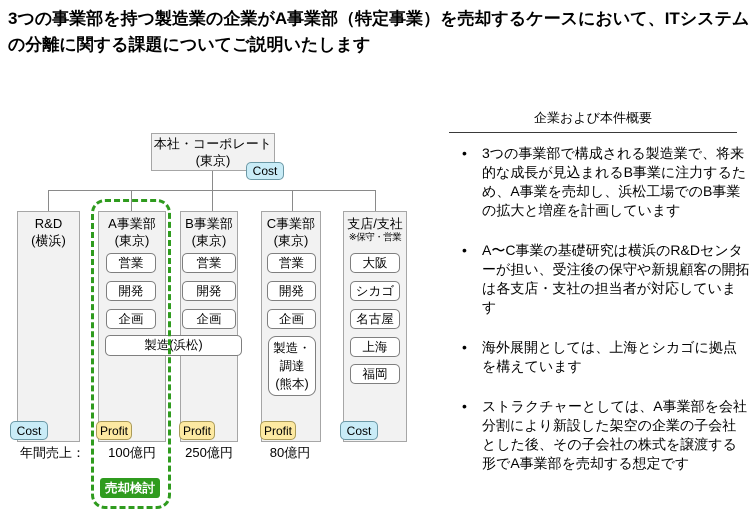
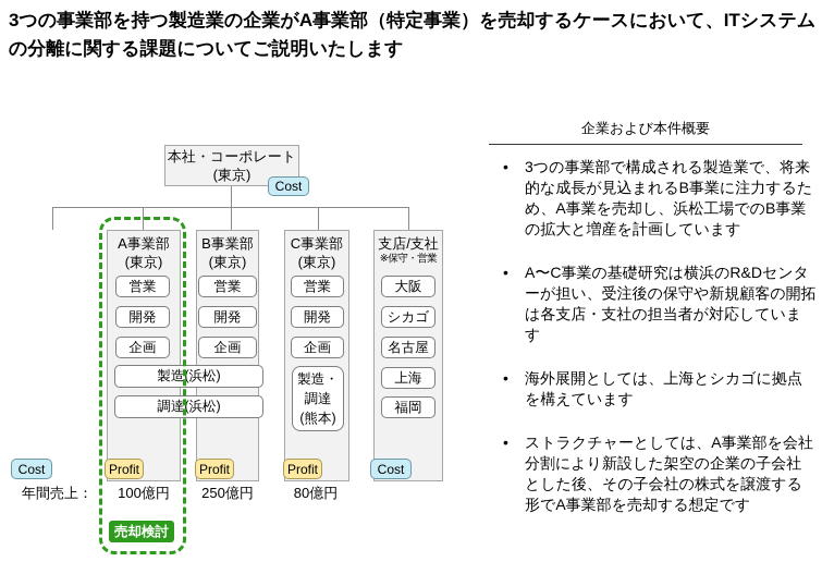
  3つの事業部を持つ製造業の企業がA事業部（特定事業）を売却するケースにおいて、ITシステムの分離に関する課題についてご説明いたします
  本社・コーポレート
  (東京)
  Cost
- R&D
- (横浜)
  A事業部
  (東京)
  B事業部
  (東京)
  C事業部
  (東京)
  支店/支社
  ※保守・営業
  営業
  開発
  企画
  営業
  開発
  企画
  製造(浜松)
+ 調達(浜松)
  営業
  開発
  企画
  製造・
  調達
  (熊本)
  大阪
  シカゴ
  名古屋
  上海
  福岡
  Cost
  Profit
  Profit
  Profit
  Cost
  年間売上：
  100億円
  250億円
  80億円
  売却検討
  企業および本件概要
  •
  3つの事業部で構成される製造業で、将来的な成長が見込まれるB事業に注力するため、A事業を売却し、浜松工場でのB事業の拡大と増産を計画しています
  •
  A〜C事業の基礎研究は横浜のR&Dセンターが担い、受注後の保守や新規顧客の開拓は各支店・支社の担当者が対応しています
  •
  海外展開としては、上海とシカゴに拠点を構えています
  •
  ストラクチャーとしては、A事業部を会社分割により新設した架空の企業の子会社とした後、その子会社の株式を譲渡する形でA事業部を売却する想定です
